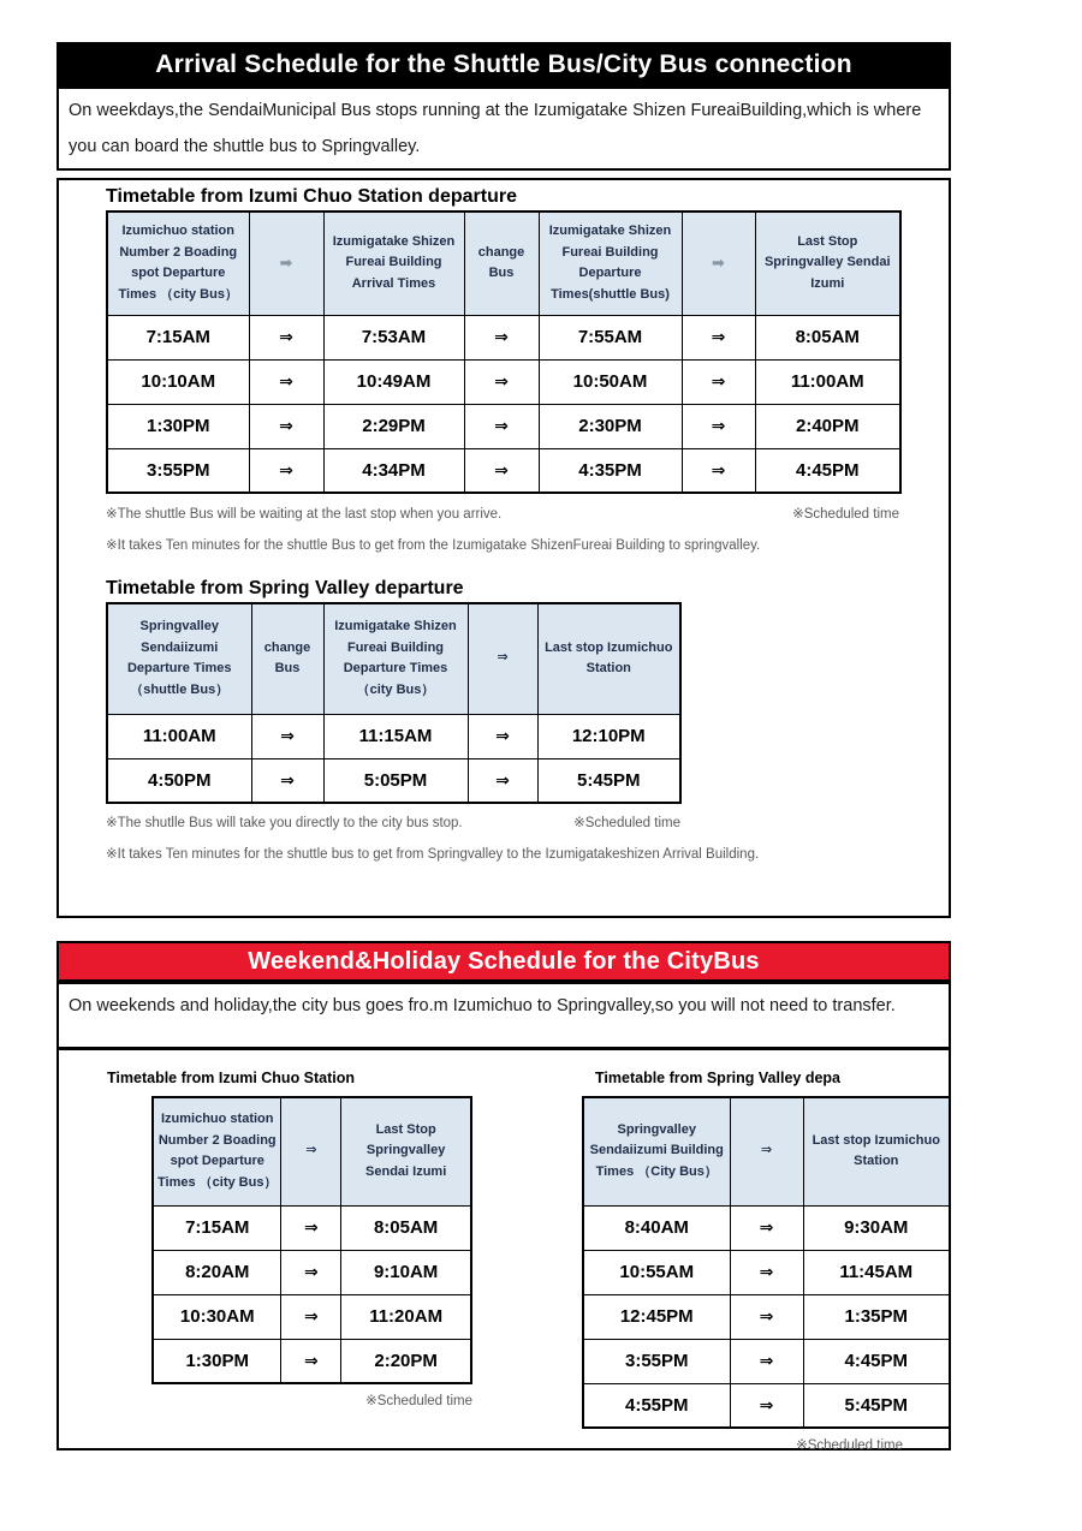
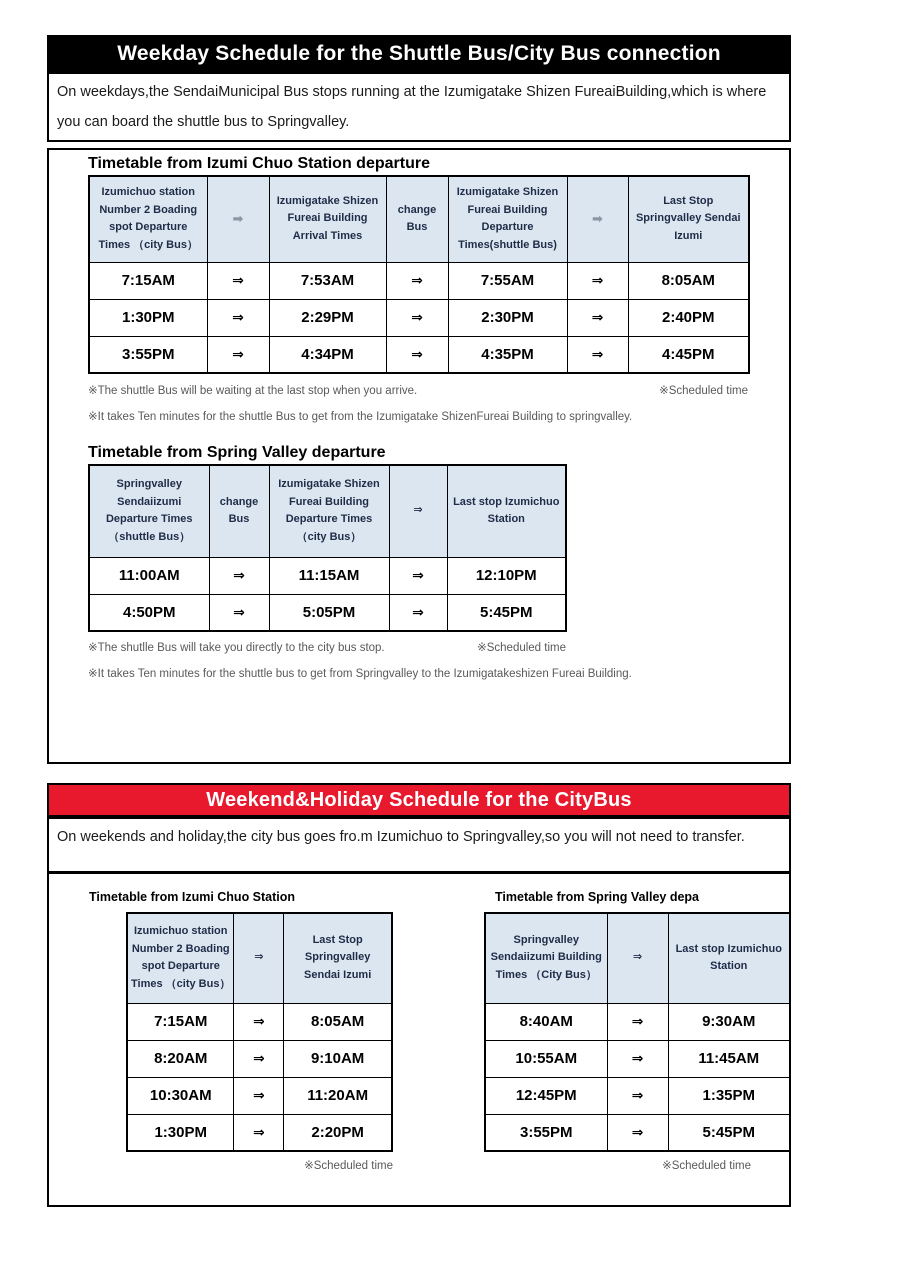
- Arrival Schedule for the Shuttle Bus/City Bus connection
+ Weekday Schedule for the Shuttle Bus/City Bus connection
  On weekdays,the SendaiMunicipal Bus stops running at the Izumigatake Shizen FureaiBuilding,which is where you can board the shuttle bus to Springvalley.
  Timetable from Izumi Chuo Station departure
  Izumichuo station Number 2 Boading spot Departure Times （city Bus）	➡	Izumigatake Shizen Fureai Building Arrival Times	change Bus	Izumigatake Shizen Fureai Building Departure Times(shuttle Bus)	➡	Last Stop Springvalley Sendai Izumi
  7:15AM	⇒	7:53AM	⇒	7:55AM	⇒	8:05AM
- 10:10AM	⇒	10:49AM	⇒	10:50AM	⇒	11:00AM
  1:30PM	⇒	2:29PM	⇒	2:30PM	⇒	2:40PM
  3:55PM	⇒	4:34PM	⇒	4:35PM	⇒	4:45PM
  ※The shuttle Bus will be waiting at the last stop when you arrive.
  ※Scheduled time
  ※It takes Ten minutes for the shuttle Bus to get from the Izumigatake ShizenFureai Building to springvalley.
  Timetable from Spring Valley departure
  Springvalley Sendaiizumi Departure Times （shuttle Bus）	change Bus	Izumigatake Shizen Fureai Building Departure Times （city Bus）	⇒	Last stop Izumichuo Station
  11:00AM	⇒	11:15AM	⇒	12:10PM
  4:50PM	⇒	5:05PM	⇒	5:45PM
  ※The shutlle Bus will take you directly to the city bus stop.
  ※Scheduled time
- ※It takes Ten minutes for the shuttle bus to get from Springvalley to the Izumigatakeshizen Arrival Building.
+ ※It takes Ten minutes for the shuttle bus to get from Springvalley to the Izumigatakeshizen Fureai Building.
  Weekend&Holiday Schedule for the CityBus
  On weekends and holiday,the city bus goes fro.m Izumichuo to Springvalley,so you will not need to transfer.
  Timetable from Izumi Chuo Station
  Izumichuo station Number 2 Boading spot Departure Times （city Bus）	⇒	Last Stop Springvalley Sendai Izumi
  7:15AM	⇒	8:05AM
  8:20AM	⇒	9:10AM
  10:30AM	⇒	11:20AM
  1:30PM	⇒	2:20PM
  ※Scheduled time
  Timetable from Spring Valley depa
  Springvalley Sendaiizumi Building Times （City Bus）	⇒	Last stop Izumichuo Station
  8:40AM	⇒	9:30AM
  10:55AM	⇒	11:45AM
  12:45PM	⇒	1:35PM
- 3:55PM	⇒	4:45PM
- 4:55PM	⇒	5:45PM
+ 3:55PM	⇒	5:45PM
  ※Scheduled time
